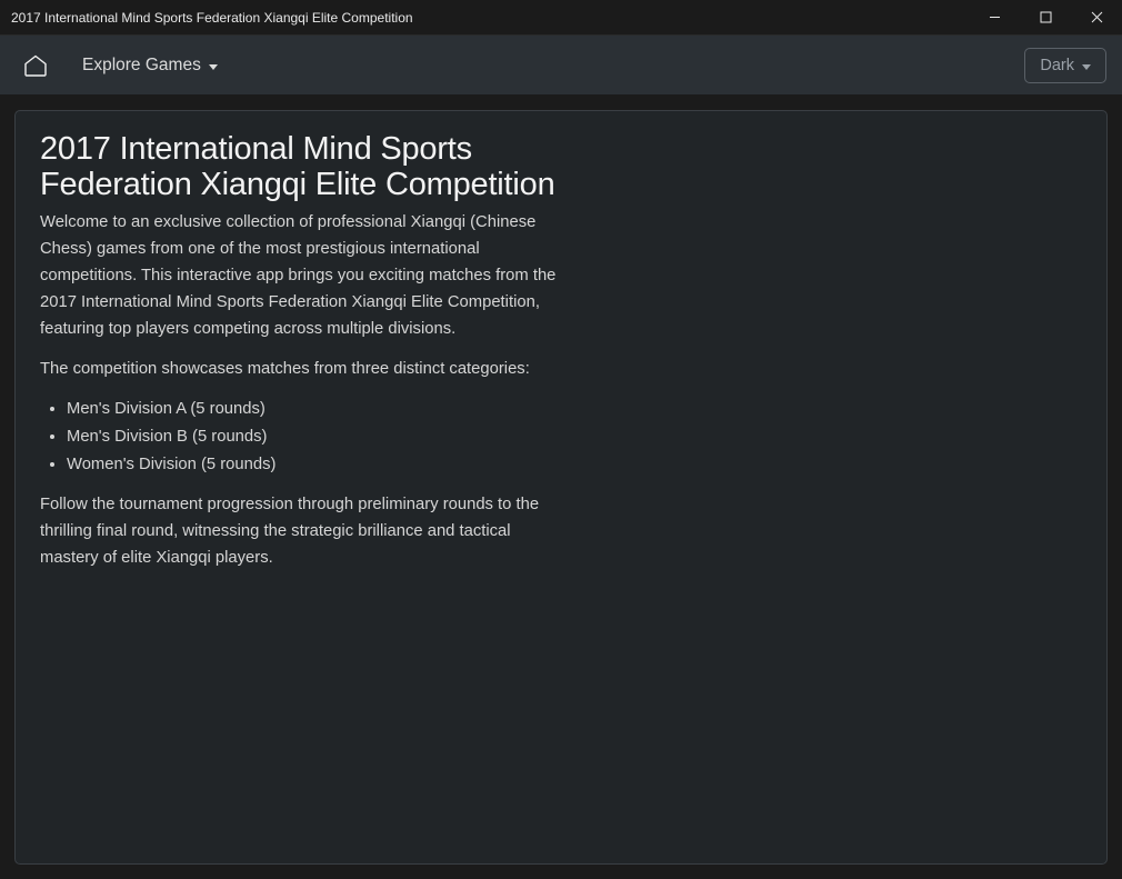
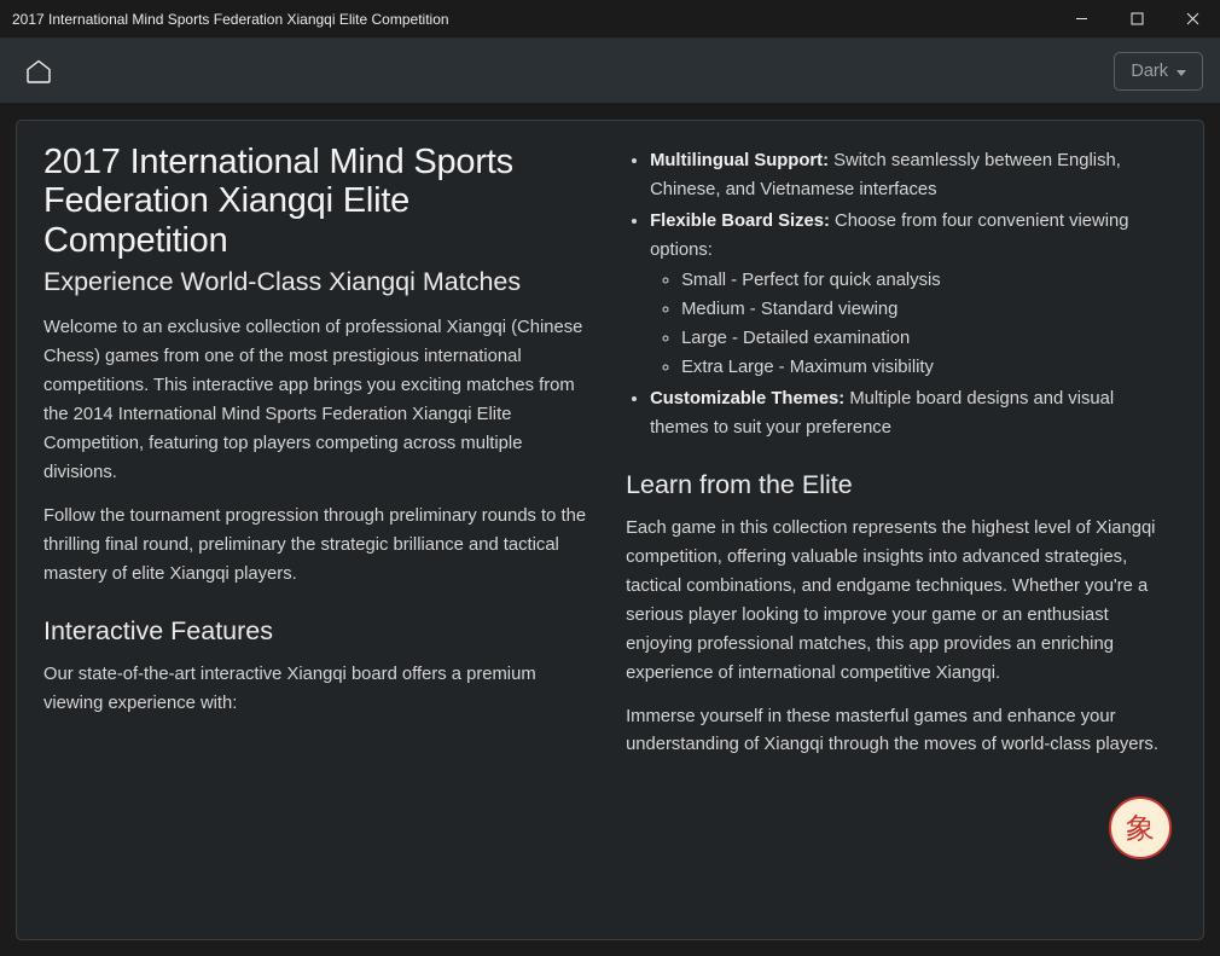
  2017 International Mind Sports Federation Xiangqi Elite Competition
- Explore Games
  Dark
  2017 International Mind Sports Federation Xiangqi Elite Competition
+ Experience World-Class Xiangqi Matches
- Welcome to an exclusive collection of professional Xiangqi (Chinese Chess) games from one of the most prestigious international competitions. This interactive app brings you exciting matches from the 2017 International Mind Sports Federation Xiangqi Elite Competition, featuring top players competing across multiple divisions.
+ Welcome to an exclusive collection of professional Xiangqi (Chinese Chess) games from one of the most prestigious international competitions. This interactive app brings you exciting matches from the 2014 International Mind Sports Federation Xiangqi Elite Competition, featuring top players competing across multiple divisions.
- The competition showcases matches from three distinct categories:
- Men's Division A (5 rounds)
- Men's Division B (5 rounds)
- Women's Division (5 rounds)
- Follow the tournament progression through preliminary rounds to the thrilling final round, witnessing the strategic brilliance and tactical mastery of elite Xiangqi players.
+ Follow the tournament progression through preliminary rounds to the thrilling final round, preliminary the strategic brilliance and tactical mastery of elite Xiangqi players.
+ Interactive Features
+ Our state-of-the-art interactive Xiangqi board offers a premium viewing experience with:
+ Multilingual Support: Switch seamlessly between English, Chinese, and Vietnamese interfaces
+ Flexible Board Sizes: Choose from four convenient viewing options:
+ Small - Perfect for quick analysis
+ Medium - Standard viewing
+ Large - Detailed examination
+ Extra Large - Maximum visibility
+ Customizable Themes: Multiple board designs and visual themes to suit your preference
+ Learn from the Elite
+ Each game in this collection represents the highest level of Xiangqi competition, offering valuable insights into advanced strategies, tactical combinations, and endgame techniques. Whether you're a serious player looking to improve your game or an enthusiast enjoying professional matches, this app provides an enriching experience of international competitive Xiangqi.
+ Immerse yourself in these masterful games and enhance your understanding of Xiangqi through the moves of world-class players.
+ 象
